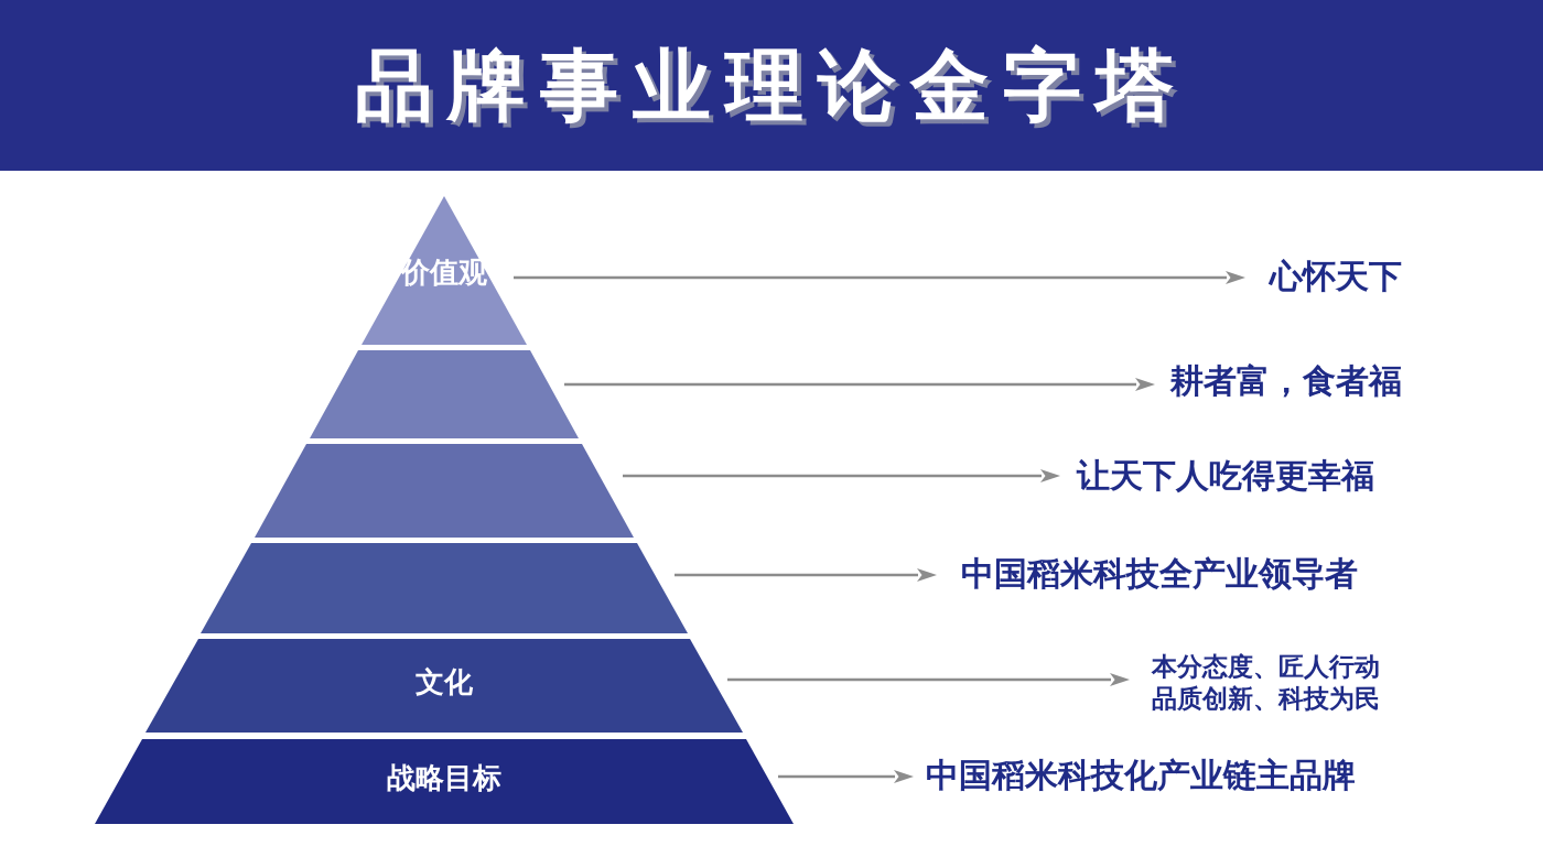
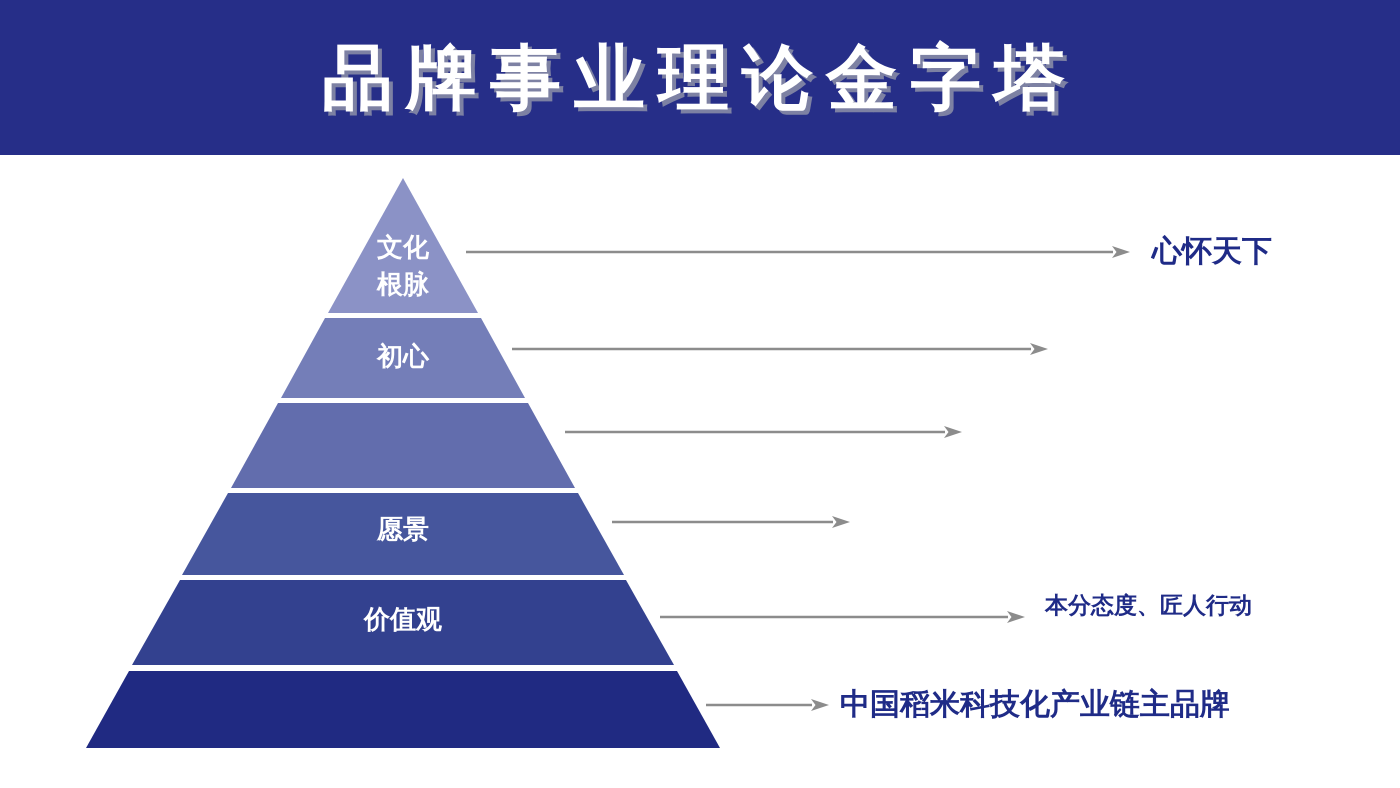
  品牌事业理论金字塔
- 价值观
+ 文化
+ 根脉
+ 初心
+ 愿景
- 文化
+ 价值观
- 战略目标
  心怀天下
- 耕者富，食者福
- 让天下人吃得更幸福
- 中国稻米科技全产业领导者
  本分态度、匠人行动
- 品质创新、科技为民
  中国稻米科技化产业链主品牌
